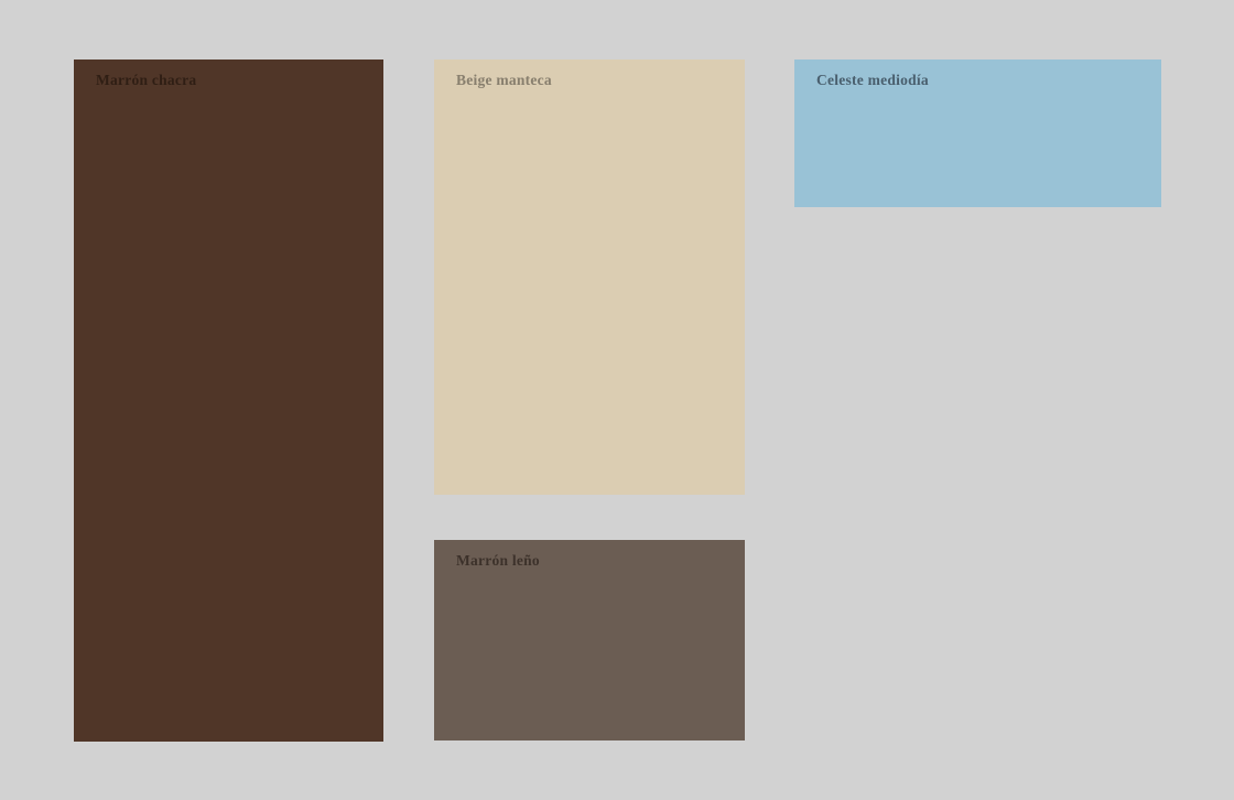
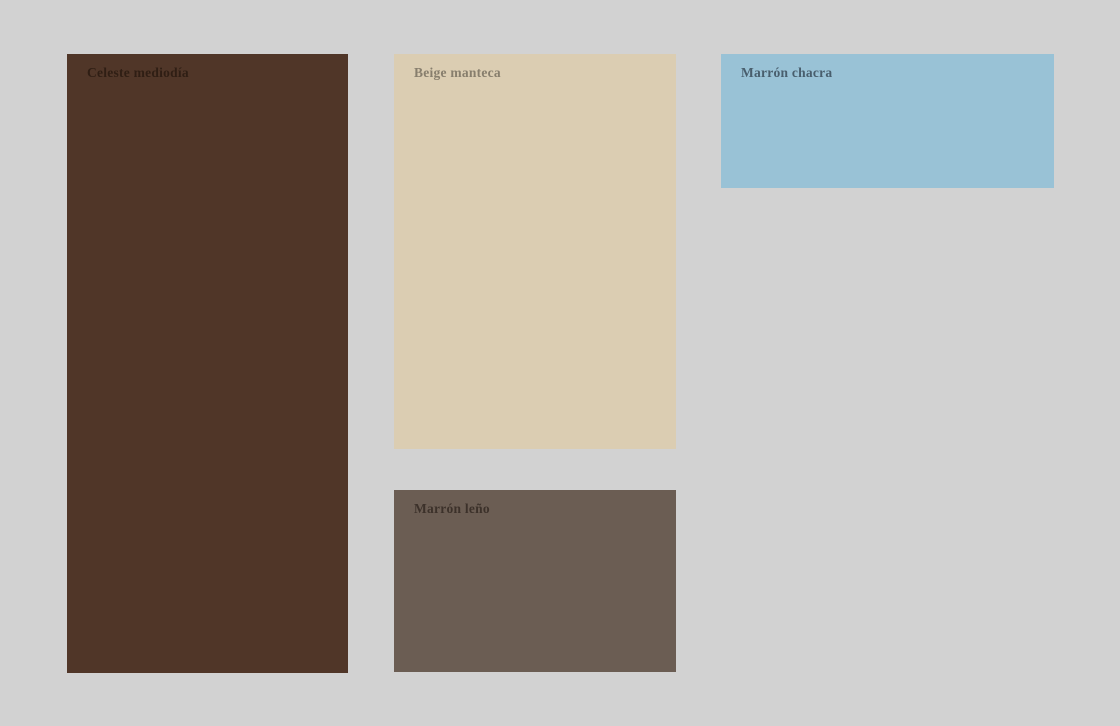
- Marrón chacra
+ Celeste mediodía
  Beige manteca
- Celeste mediodía
+ Marrón chacra
  Marrón leño
